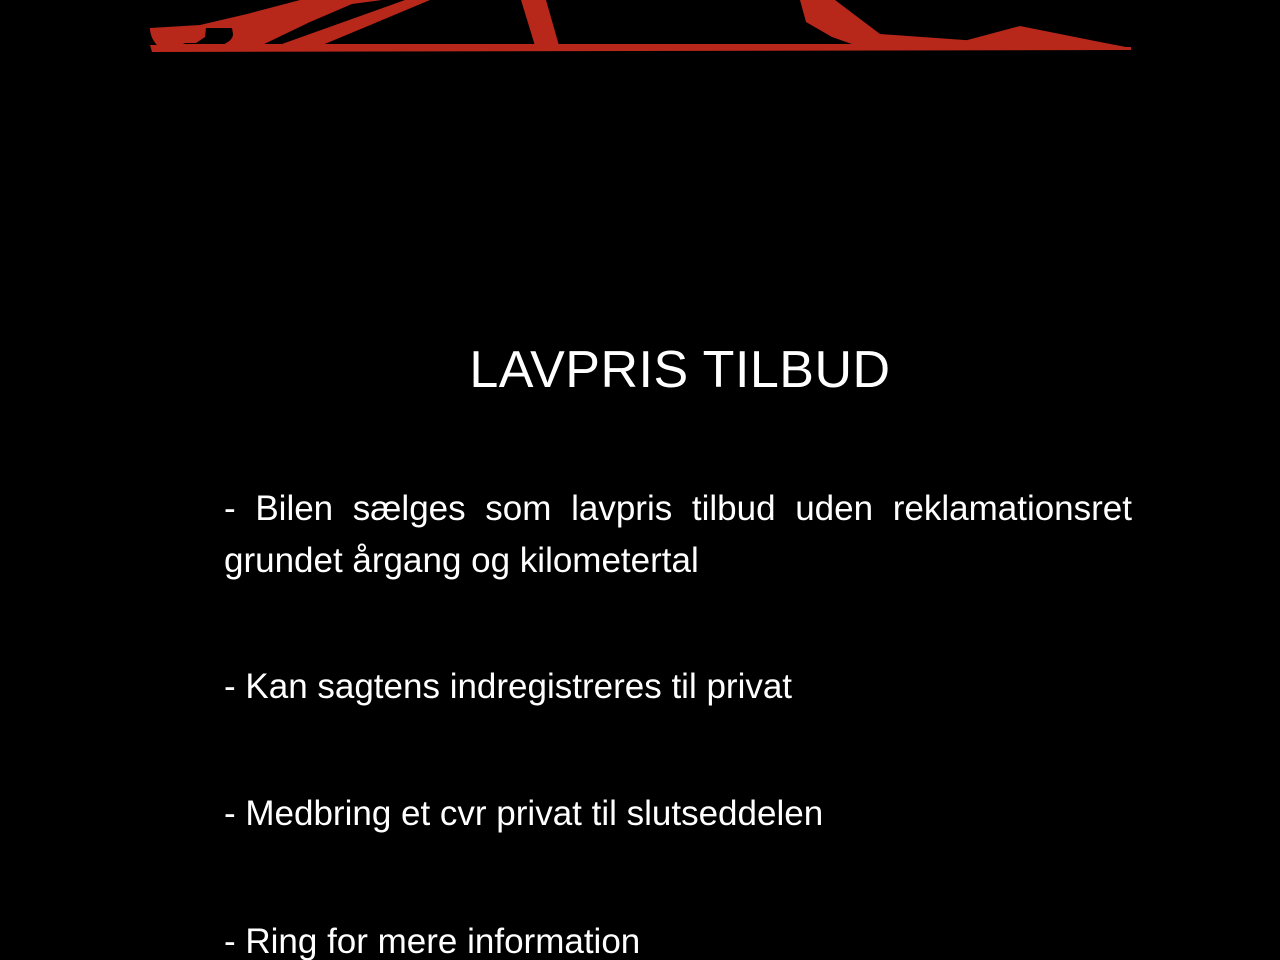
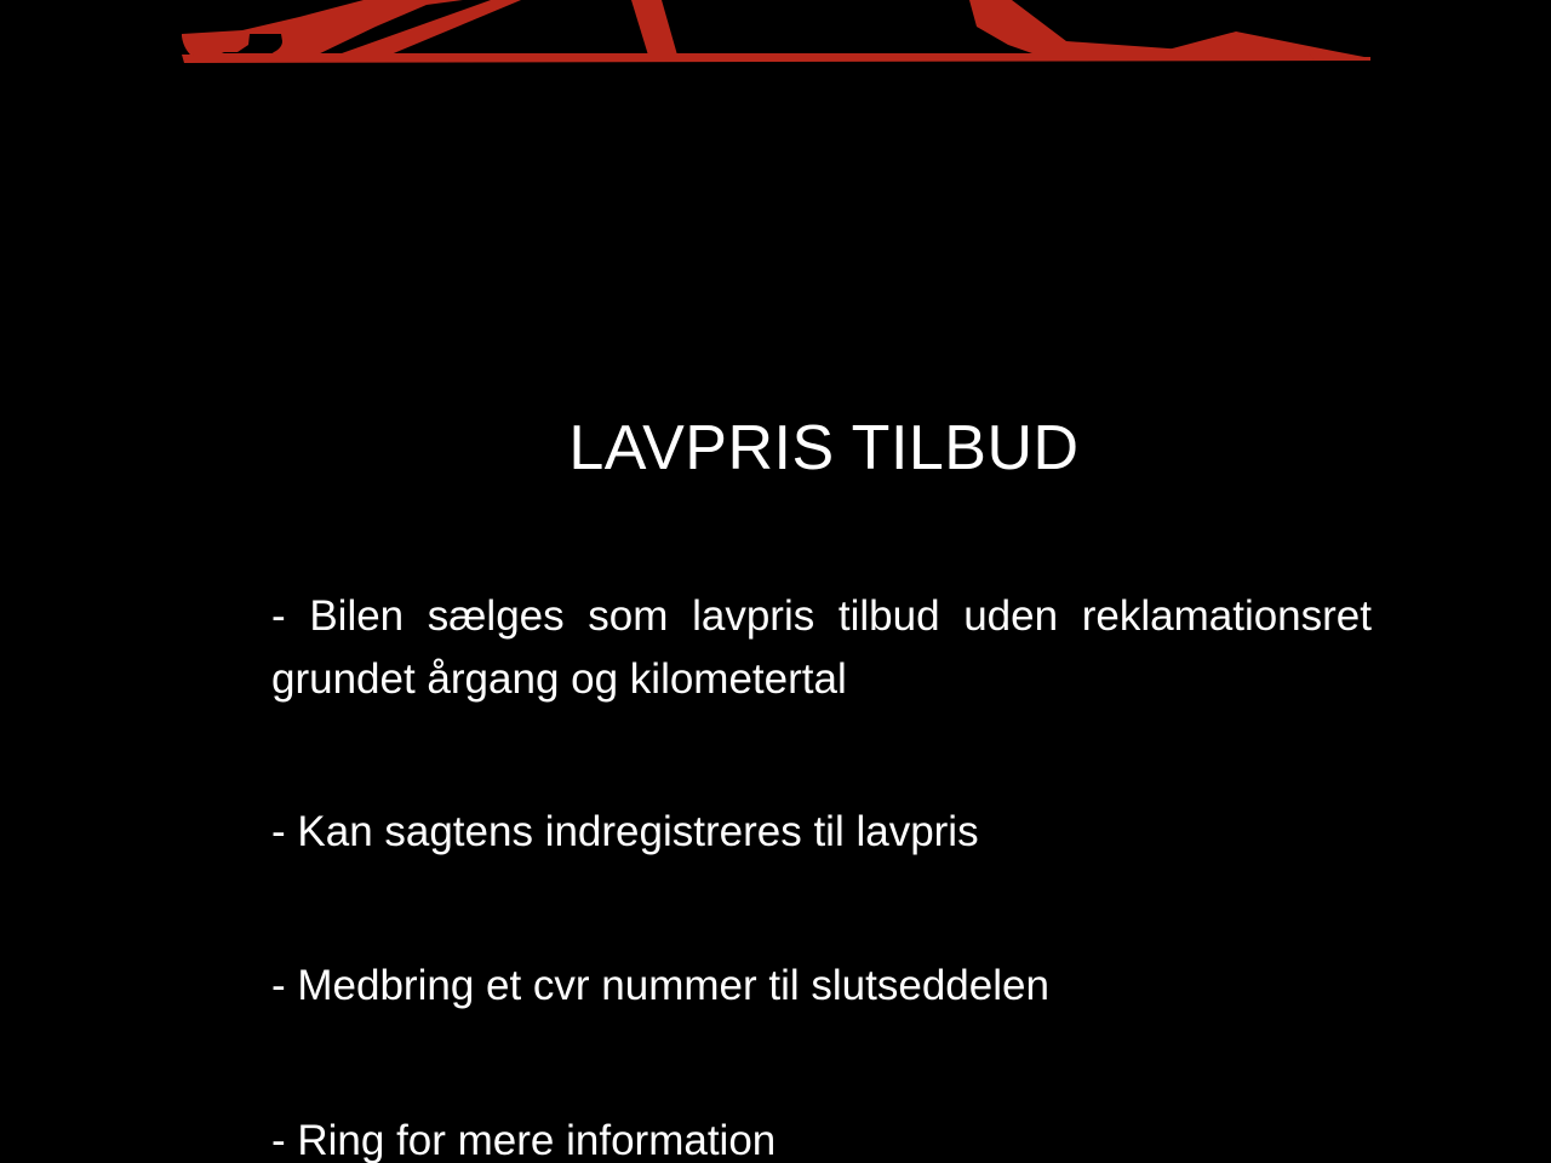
  LAVPRIS TILBUD
  - Bilen sælges som lavpris tilbud uden reklamationsret
  grundet årgang og kilometertal
- - Kan sagtens indregistreres til privat
+ - Kan sagtens indregistreres til lavpris
- - Medbring et cvr privat til slutseddelen
+ - Medbring et cvr nummer til slutseddelen
  - Ring for mere information
